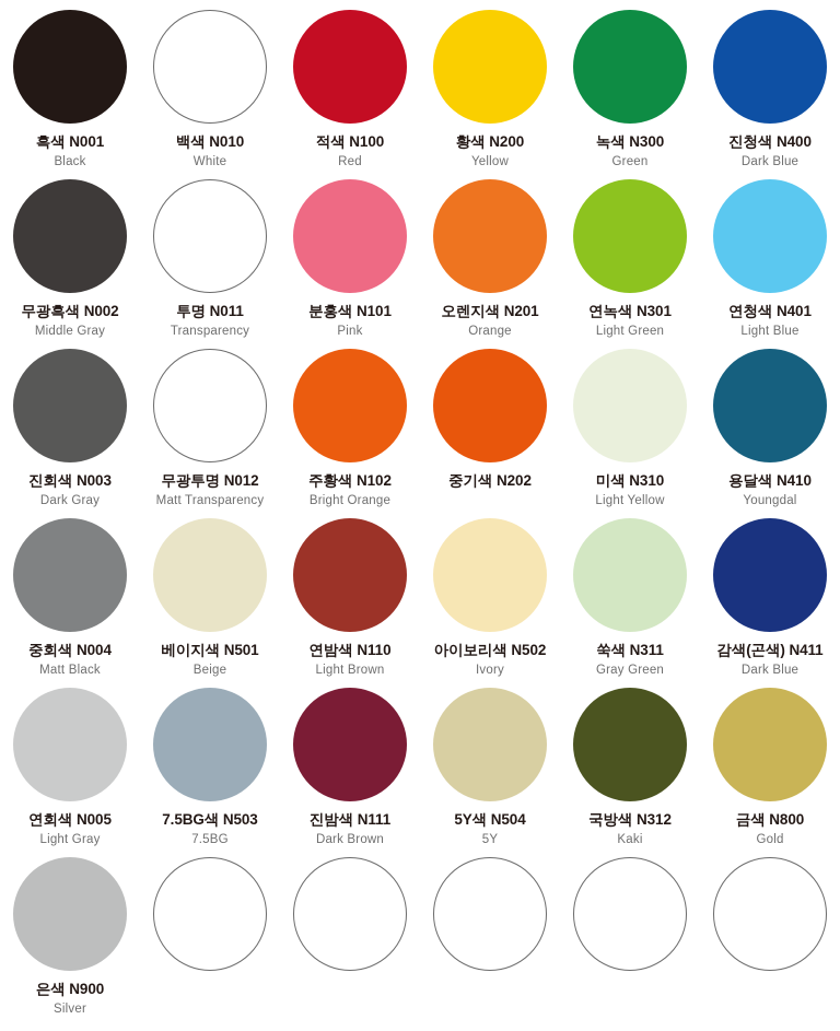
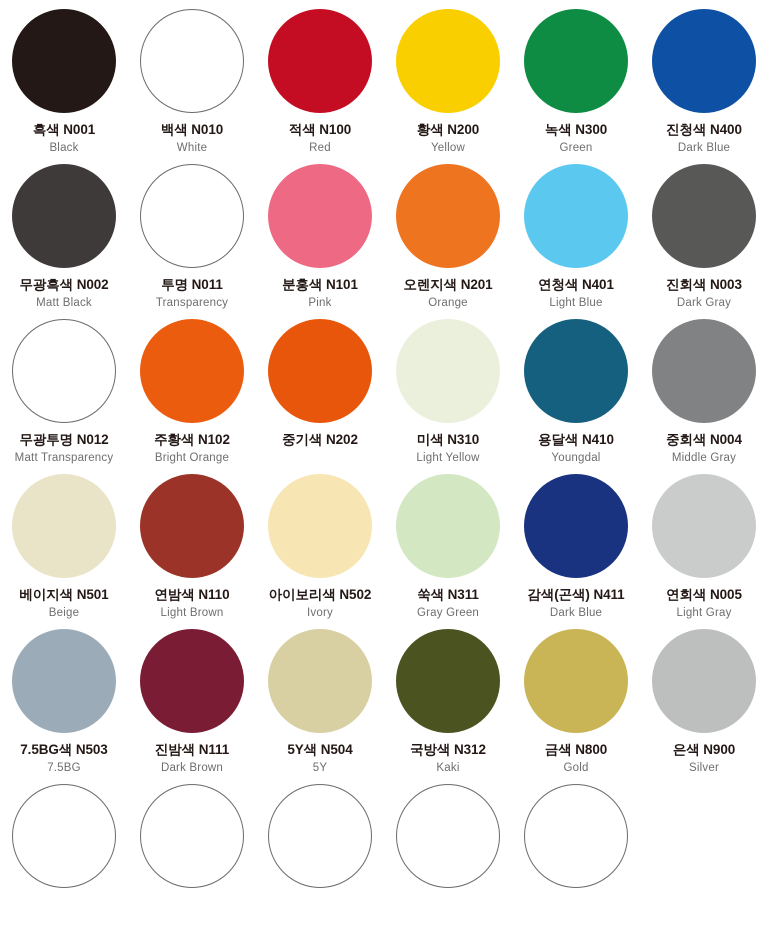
  흑색 N001
  Black
  백색 N010
  White
  적색 N100
  Red
  황색 N200
  Yellow
  녹색 N300
  Green
  진청색 N400
  Dark Blue
  무광흑색 N002
- Middle Gray
+ Matt Black
  투명 N011
  Transparency
  분홍색 N101
  Pink
  오렌지색 N201
  Orange
- 연녹색 N301
- Light Green
  연청색 N401
  Light Blue
  진회색 N003
  Dark Gray
  무광투명 N012
  Matt Transparency
  주황색 N102
  Bright Orange
  중기색 N202
  미색 N310
  Light Yellow
  용달색 N410
  Youngdal
  중회색 N004
- Matt Black
+ Middle Gray
  베이지색 N501
  Beige
  연밤색 N110
  Light Brown
  아이보리색 N502
  Ivory
  쑥색 N311
  Gray Green
  감색(곤색) N411
  Dark Blue
  연회색 N005
  Light Gray
  7.5BG색 N503
  7.5BG
  진밤색 N111
  Dark Brown
  5Y색 N504
  5Y
  국방색 N312
  Kaki
  금색 N800
  Gold
  은색 N900
  Silver
